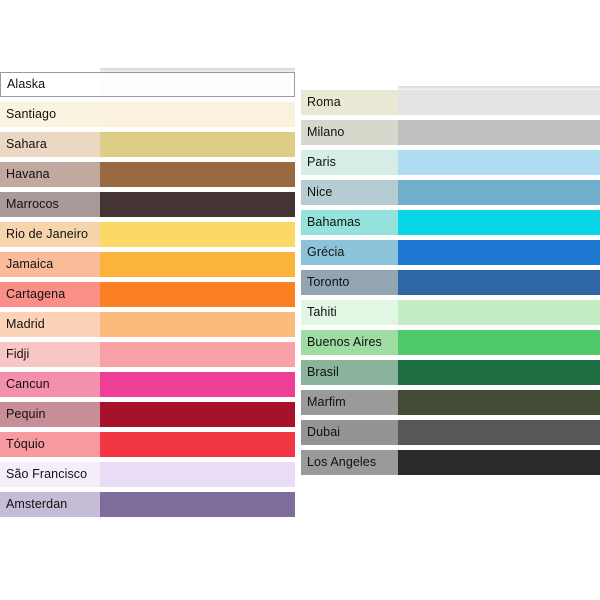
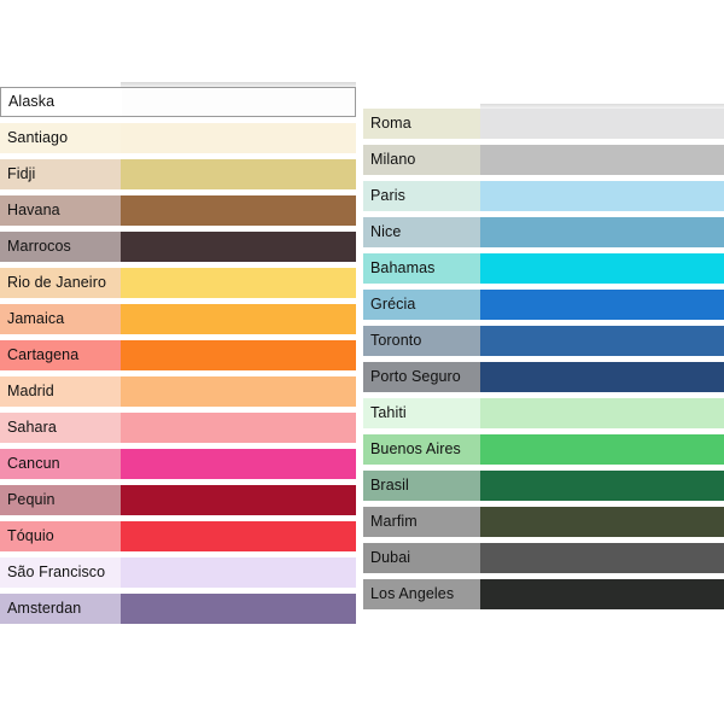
  Alaska
  Santiago
- Sahara
+ Fidji
  Havana
  Marrocos
  Rio de Janeiro
  Jamaica
  Cartagena
  Madrid
- Fidji
+ Sahara
  Cancun
  Pequin
  Tóquio
  São Francisco
  Amsterdan
  Roma
  Milano
  Paris
  Nice
  Bahamas
  Grécia
  Toronto
+ Porto Seguro
  Tahiti
  Buenos Aires
  Brasil
  Marfim
  Dubai
  Los Angeles
